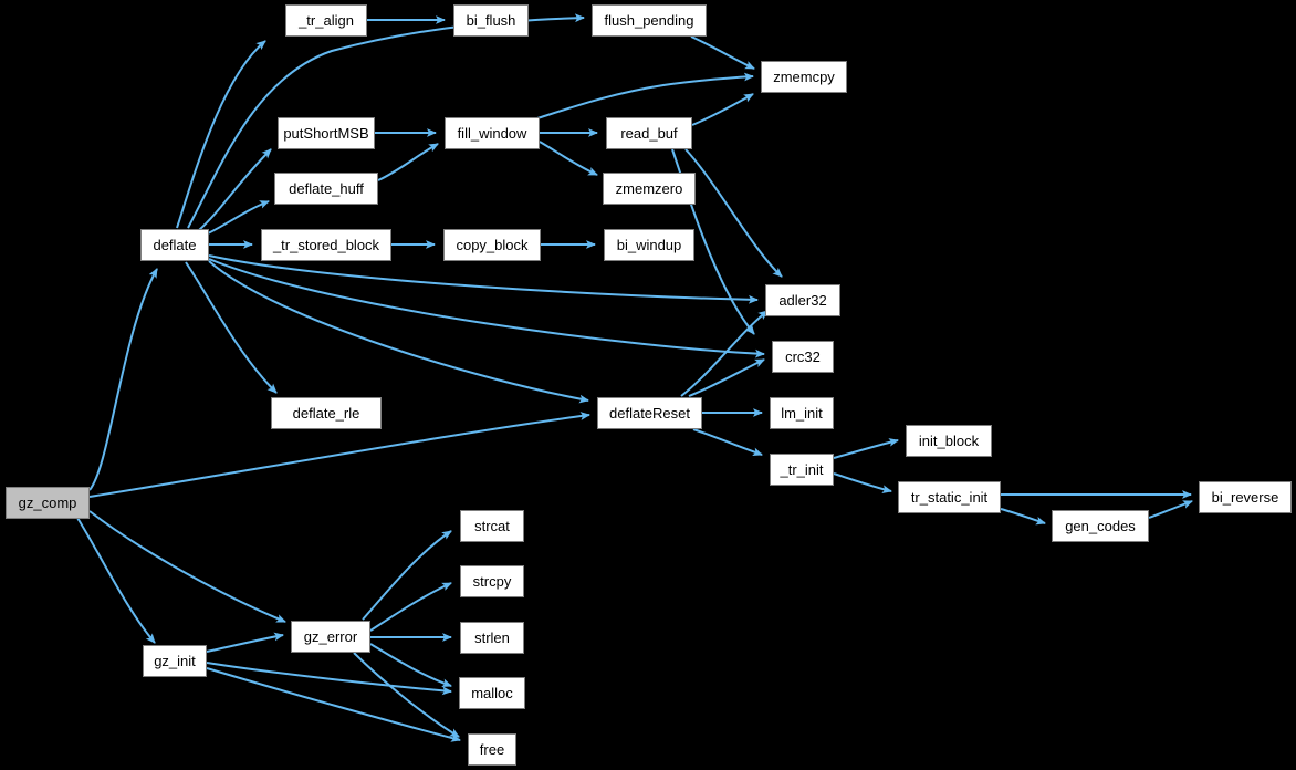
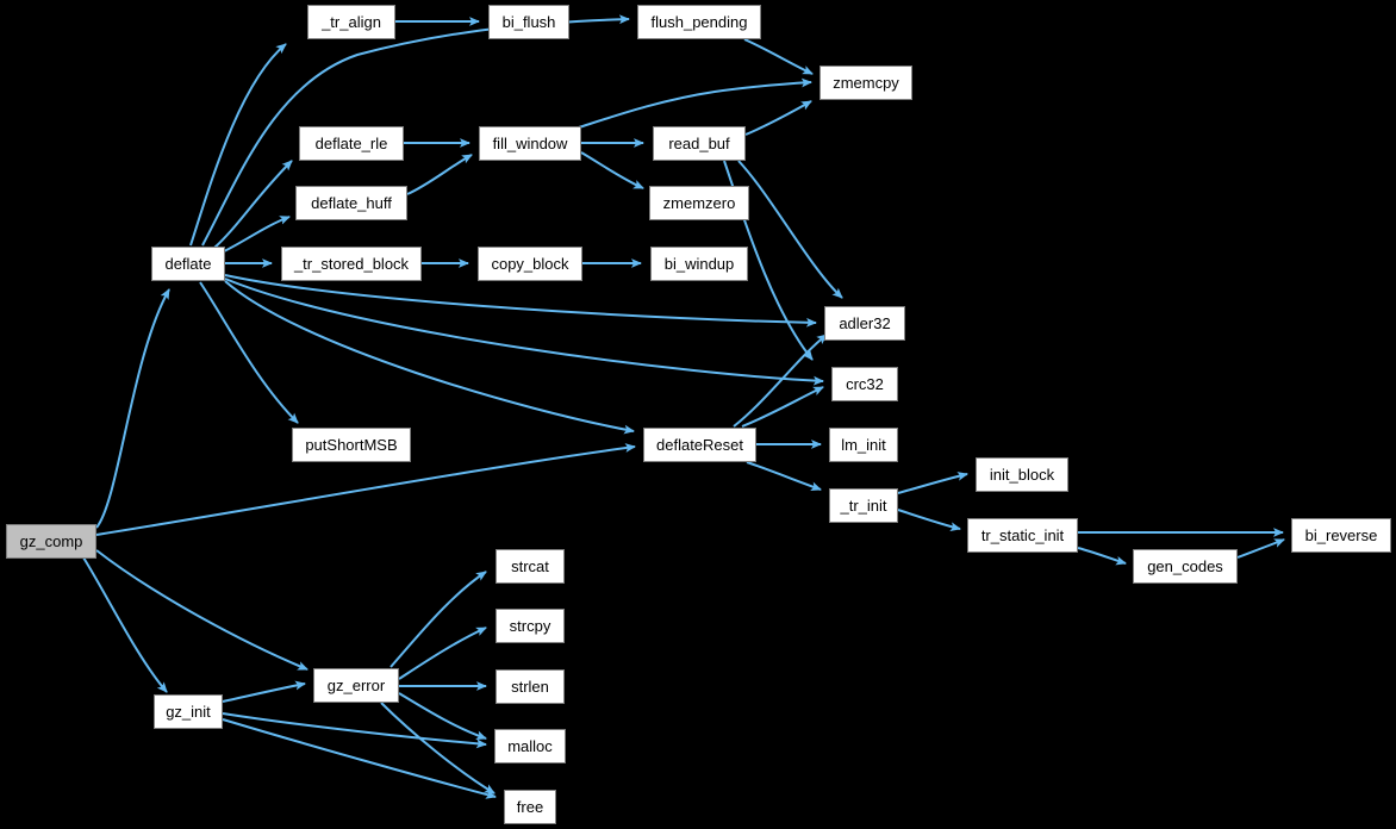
  gz_comp
  deflate
  gz_init
  gz_error
  _tr_align
- putShortMSB
+ deflate_rle
  deflate_huff
  _tr_stored_block
- deflate_rle
+ putShortMSB
  bi_flush
  fill_window
  copy_block
  strcat
  strcpy
  strlen
  malloc
  free
  flush_pending
  read_buf
  zmemzero
  bi_windup
  deflateReset
  zmemcpy
  adler32
  crc32
  lm_init
  _tr_init
  init_block
  tr_static_init
  gen_codes
  bi_reverse
